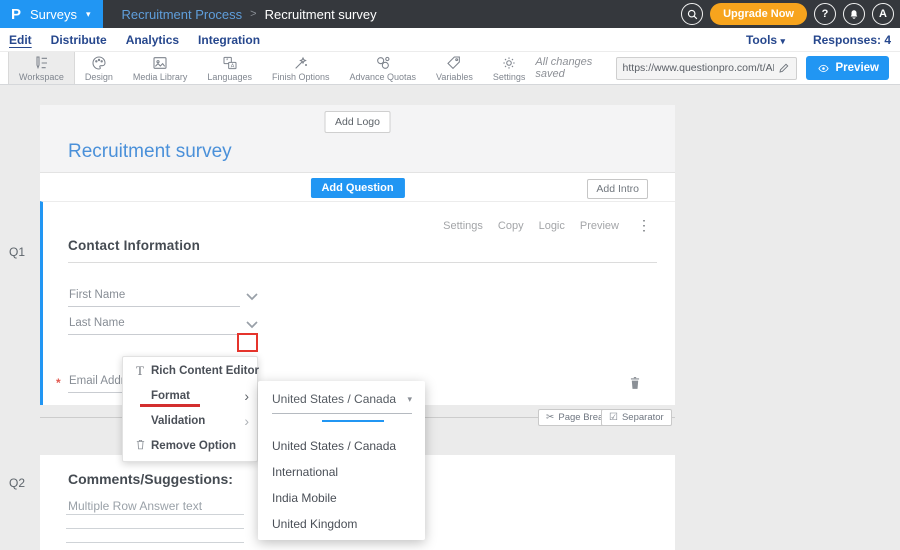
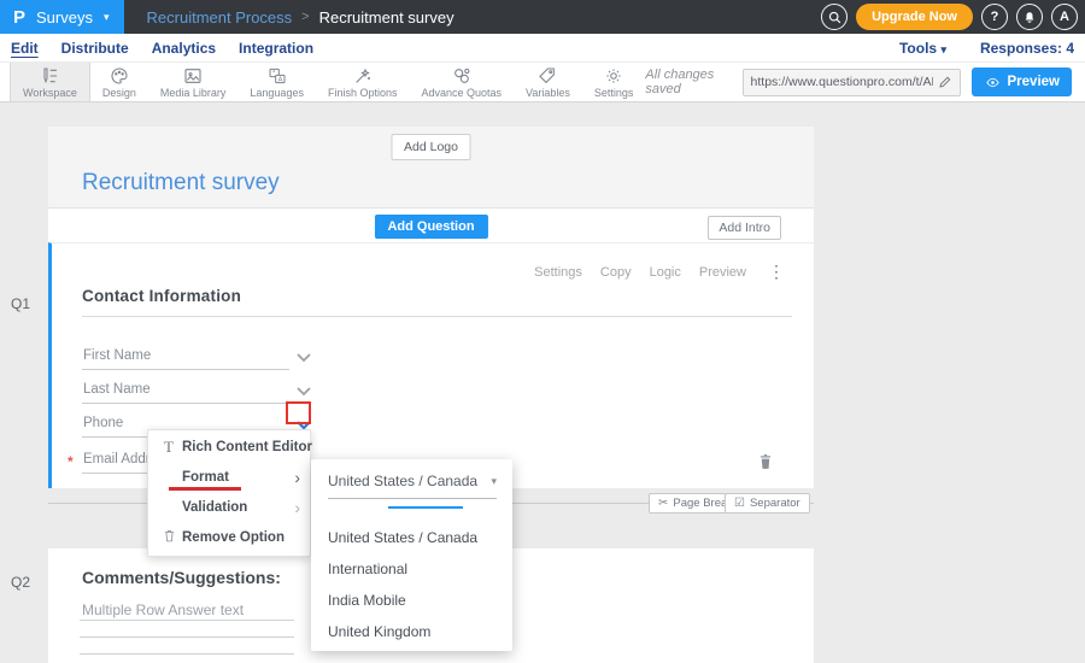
  P
  Surveys
  ▾
  Recruitment Process
  >
  Recruitment survey
  Upgrade Now
  ?
  A
  Edit
  Distribute
  Analytics
  Integration
  Tools ▾
  Responses: 4
  Workspace
  Design
  Media Library
  Languages
  Finish Options
  Advance Quotas
  Variables
  Settings
  All changes saved
  https://www.questionpro.com/t/A
  Preview
  Add Logo
  Recruitment survey
  Add Question
  Add Intro
  Q1
  Q2
  Settings
  Copy
  Logic
  Preview
  ⋮
  Contact Information
  First Name
  Last Name
+ Phone
  *
  ✂
  Page Bre
  ☑
  Separator
  Comments/Suggestions:
  Multiple Row Answer text
  T
  Rich Content Editor
  Format
  ›
  Validation
  ›
  Remove Option
  United States / Canada
  ▾
  United States / Canada
  International
  India Mobile
  United Kingdom
